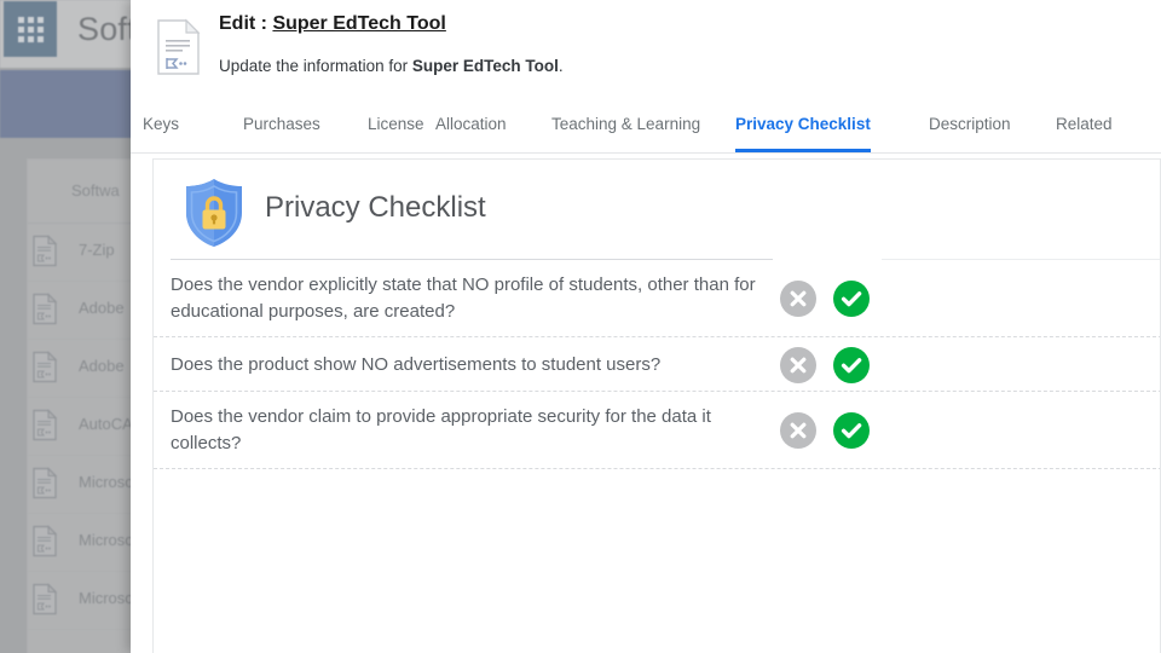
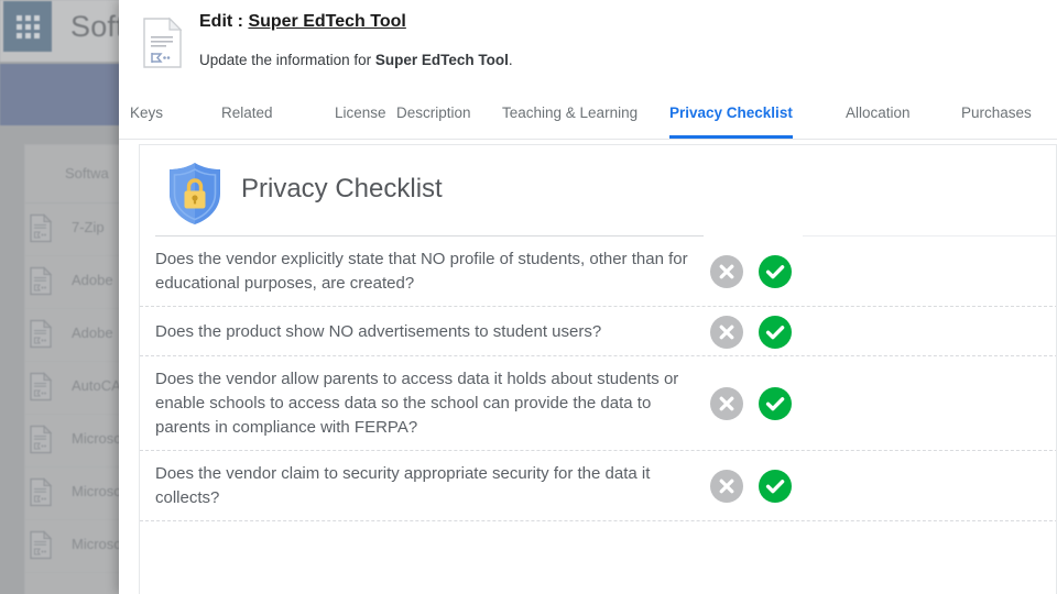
  Softwa
  7-Zip
  Adobe
  Adobe
  AutoCA
  Microso
  Microso
  Microso
  Edit : Super EdTech Tool
  Update the information for Super EdTech Tool.
  Keys
- Purchases
+ Related
  License
- Allocation
+ Description
  Teaching & Learning
  Privacy Checklist
- Description
+ Allocation
- Related
+ Purchases
  Privacy Checklist
  Does the vendor explicitly state that NO profile of students, other than for educational purposes, are created?
  Does the product show NO advertisements to student users?
+ Does the vendor allow parents to access data it holds about students or enable schools to access data so the school can provide the data to parents in compliance with FERPA?
- Does the vendor claim to provide appropriate security for the data it collects?
+ Does the vendor claim to security appropriate security for the data it collects?
